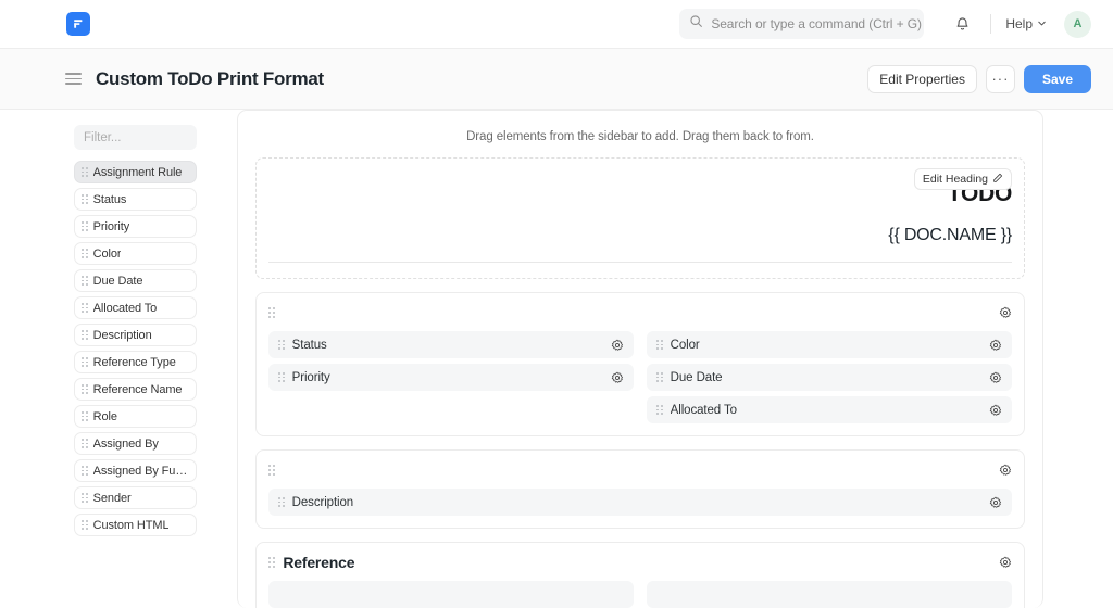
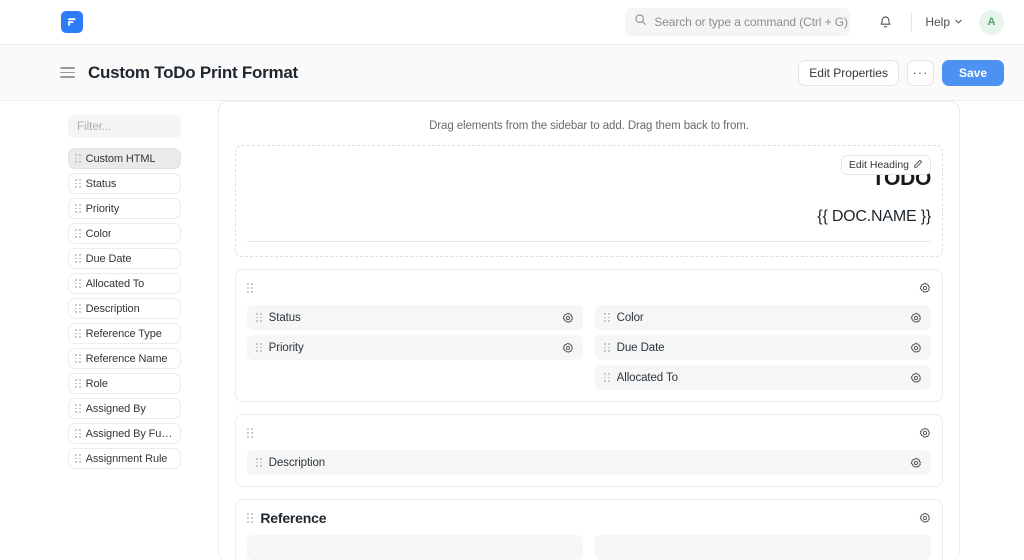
  Search or type a command (Ctrl + G)
  Help
  A
  Custom ToDo Print Format
  Edit Properties
  ···
  Save
  Filter...
- Assignment Rule
+ Custom HTML
  Status
  Priority
  Color
  Due Date
  Allocated To
  Description
  Reference Type
  Reference Name
  Role
  Assigned By
  Assigned By Full ..
- Sender
- Custom HTML
+ Assignment Rule
  Drag elements from the sidebar to add. Drag them back to from.
  Edit Heading
  TODO
  {{ DOC.NAME }}
  Status
  Priority
  Color
  Due Date
  Allocated To
  Description
  Reference
